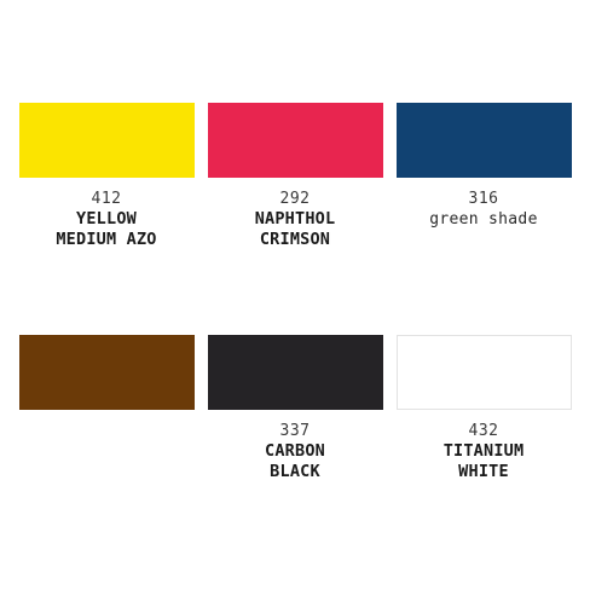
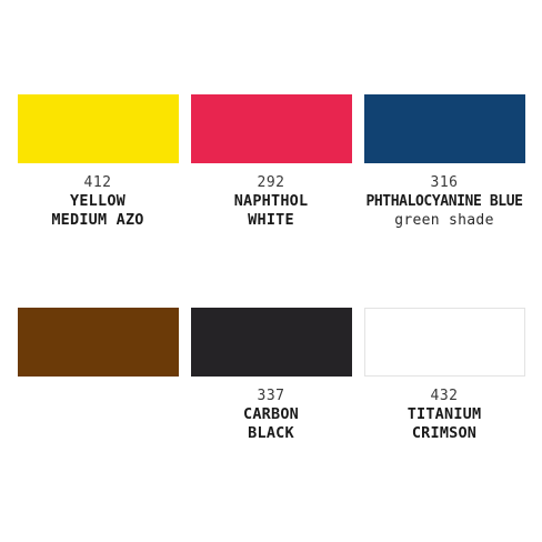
  412
  YELLOW
  MEDIUM AZO
  292
  NAPHTHOL
- CRIMSON
+ WHITE
  316
+ PHTHALOCYANINE BLUE
  green shade
  337
  CARBON
  BLACK
  432
  TITANIUM
- WHITE
+ CRIMSON
